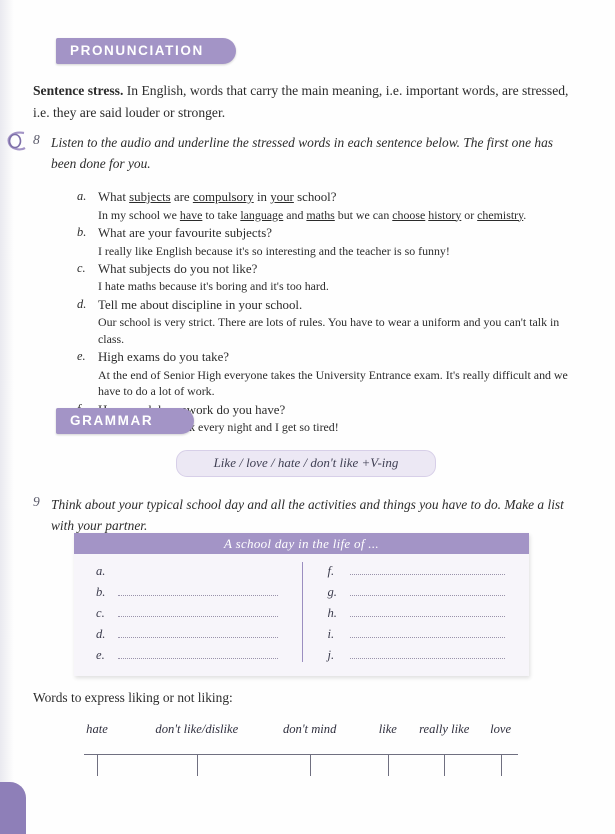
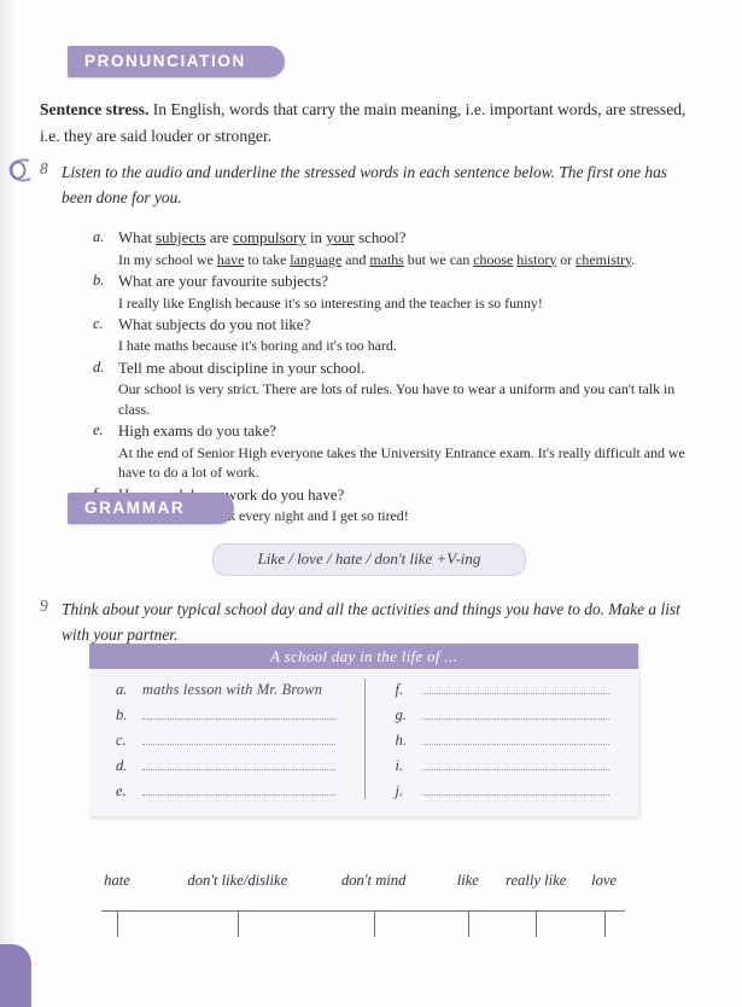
  PRONUNCIATION
  Sentence stress. In English, words that carry the main meaning, i.e. important words, are stressed, i.e. they are said louder or stronger.
  8
  Listen to the audio and underline the stressed words in each sentence below. The first one has been done for you.
  a.
  What subjects are compulsory in your school?
  In my school we have to take language and maths but we can choose history or chemistry.
  b.
  What are your favourite subjects?
  I really like English because it's so interesting and the teacher is so funny!
  c.
  What subjects do you not like?
  I hate maths because it's boring and it's too hard.
  d.
  Tell me about discipline in your school.
  Our school is very strict. There are lots of rules. You have to wear a uniform and you can't talk in class.
  e.
  High exams do you take?
  At the end of Senior High everyone takes the University Entrance exam. It's really difficult and we have to do a lot of work.
  GRAMMAR
  Like / love / hate / don't like +V-ing
  9
  Think about your typical school day and all the activities and things you have to do. Make a list with your partner.
  A school day in the life of ...
  a.
+ maths lesson with Mr. Brown
  b.
  c.
  d.
  e.
  f.
  g.
  h.
  i.
  j.
- Words to express liking or not liking:
  hate
  don't like/dislike
  don't mind
  like
  really like
  love
